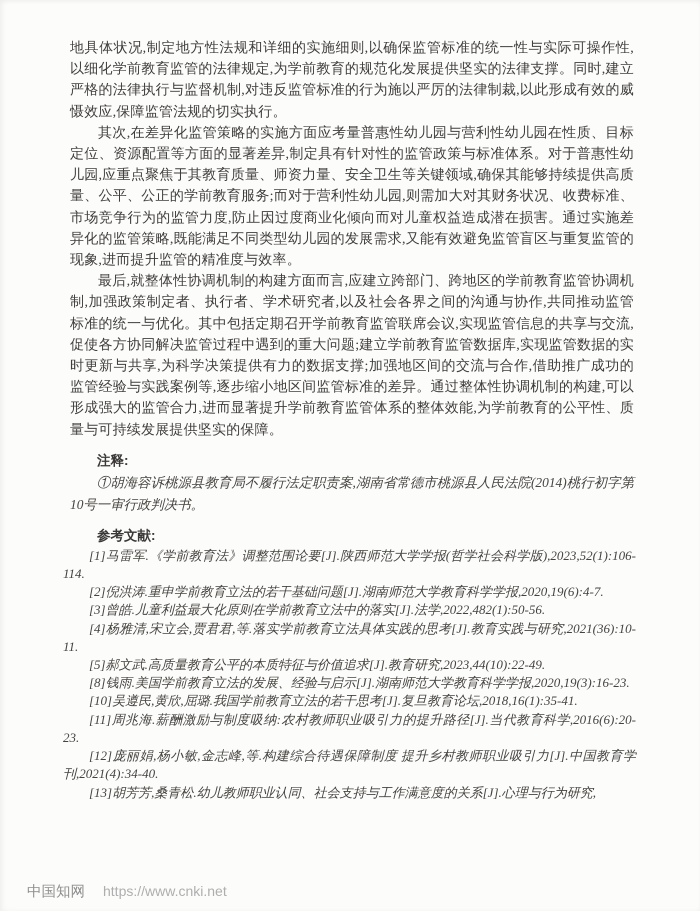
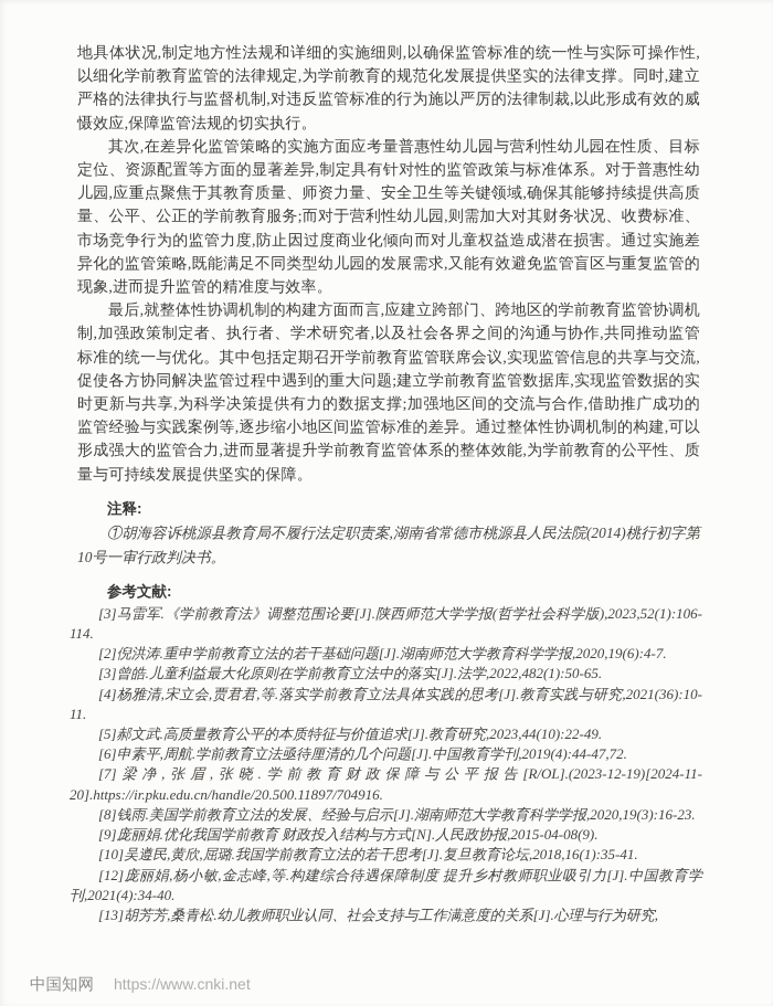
  地具体状况,制定地方性法规和详细的实施细则,以确保监管标准的统一性与实际可操作性,以细化学前教育监管的法律规定,为学前教育的规范化发展提供坚实的法律支撑。同时,建立严格的法律执行与监督机制,对违反监管标准的行为施以严厉的法律制裁,以此形成有效的威慑效应,保障监管法规的切实执行。
  其次,在差异化监管策略的实施方面应考量普惠性幼儿园与营利性幼儿园在性质、目标定位、资源配置等方面的显著差异,制定具有针对性的监管政策与标准体系。对于普惠性幼儿园,应重点聚焦于其教育质量、师资力量、安全卫生等关键领域,确保其能够持续提供高质量、公平、公正的学前教育服务;而对于营利性幼儿园,则需加大对其财务状况、收费标准、市场竞争行为的监管力度,防止因过度商业化倾向而对儿童权益造成潜在损害。通过实施差异化的监管策略,既能满足不同类型幼儿园的发展需求,又能有效避免监管盲区与重复监管的现象,进而提升监管的精准度与效率。
  最后,就整体性协调机制的构建方面而言,应建立跨部门、跨地区的学前教育监管协调机制,加强政策制定者、执行者、学术研究者,以及社会各界之间的沟通与协作,共同推动监管标准的统一与优化。其中包括定期召开学前教育监管联席会议,实现监管信息的共享与交流,促使各方协同解决监管过程中遇到的重大问题;建立学前教育监管数据库,实现监管数据的实时更新与共享,为科学决策提供有力的数据支撑;加强地区间的交流与合作,借助推广成功的监管经验与实践案例等,逐步缩小地区间监管标准的差异。通过整体性协调机制的构建,可以形成强大的监管合力,进而显著提升学前教育监管体系的整体效能,为学前教育的公平性、质量与可持续发展提供坚实的保障。
  注释:
  ①胡海容诉桃源县教育局不履行法定职责案,湖南省常德市桃源县人民法院(2014)桃行初字第10号一审行政判决书。
  参考文献:
- [1]马雷军.《学前教育法》调整范围论要[J].陕西师范大学学报(哲学社会科学版),2023,52(1):106-114.
+ [3]马雷军.《学前教育法》调整范围论要[J].陕西师范大学学报(哲学社会科学版),2023,52(1):106-114.
  [2]倪洪涛.重申学前教育立法的若干基础问题[J].湖南师范大学教育科学学报,2020,19(6):4-7.
- [3]曾皓.儿童利益最大化原则在学前教育立法中的落实[J].法学,2022,482(1):50-56.
+ [3]曾皓.儿童利益最大化原则在学前教育立法中的落实[J].法学,2022,482(1):50-65.
  [4]杨雅清,宋立会,贾君君,等.落实学前教育立法具体实践的思考[J].教育实践与研究,2021(36):10-11.
  [5]郝文武.高质量教育公平的本质特征与价值追求[J].教育研究,2023,44(10):22-49.
+ [6]申素平,周航.学前教育立法亟待厘清的几个问题[J].中国教育学刊,2019(4):44-47,72.
+ [7]梁净,张眉,张晓.学前教育财政保障与公平报告[R/OL].(2023-12-19)[2024-11-20].https://ir.pku.edu.cn/handle/20.500.11897/704916.
  [8]钱雨.美国学前教育立法的发展、经验与启示[J].湖南师范大学教育科学学报,2020,19(3):16-23.
+ [9]庞丽娟.优化我国学前教育 财政投入结构与方式[N].人民政协报,2015-04-08(9).
  [10]吴遵民,黄欣,屈璐.我国学前教育立法的若干思考[J].复旦教育论坛,2018,16(1):35-41.
- [11]周兆海.薪酬激励与制度吸纳:农村教师职业吸引力的提升路径[J].当代教育科学,2016(6):20-23.
  [12]庞丽娟,杨小敏,金志峰,等.构建综合待遇保障制度 提升乡村教师职业吸引力[J].中国教育学刊,2021(4):34-40.
  [13]胡芳芳,桑青松.幼儿教师职业认同、社会支持与工作满意度的关系[J].心理与行为研究,
  中国知网
  https://www.cnki.net
